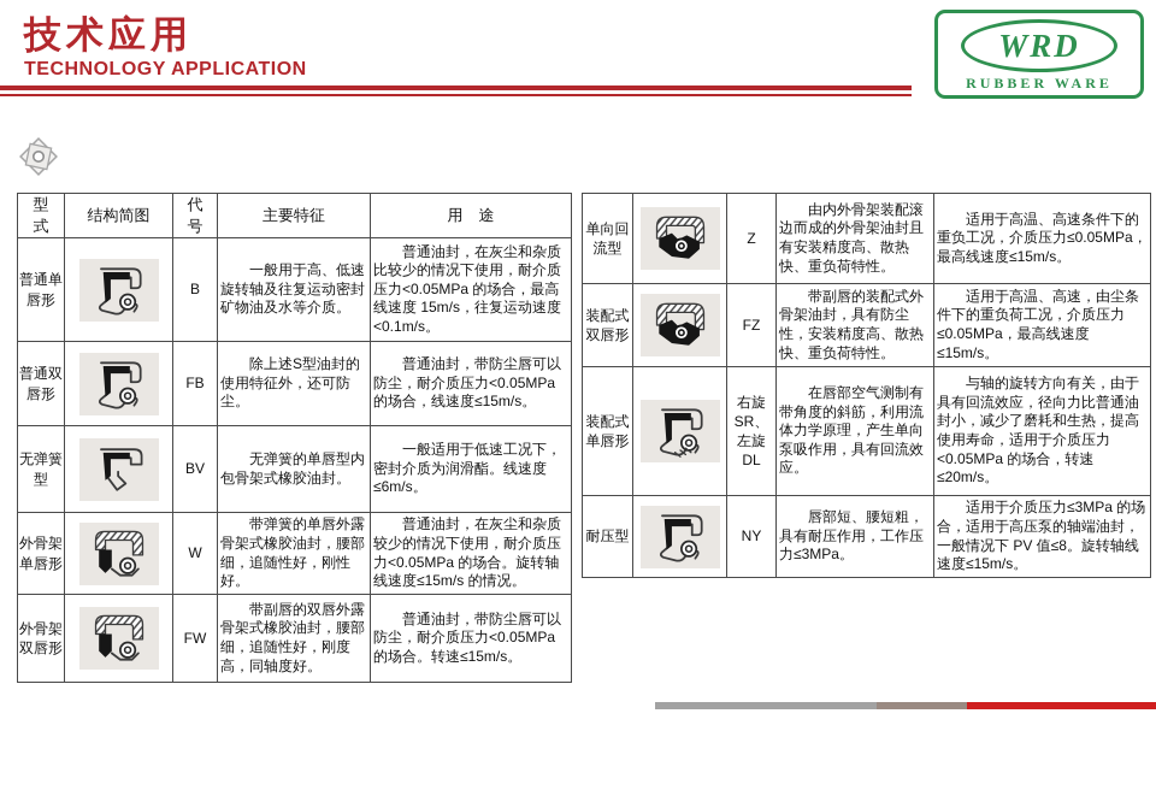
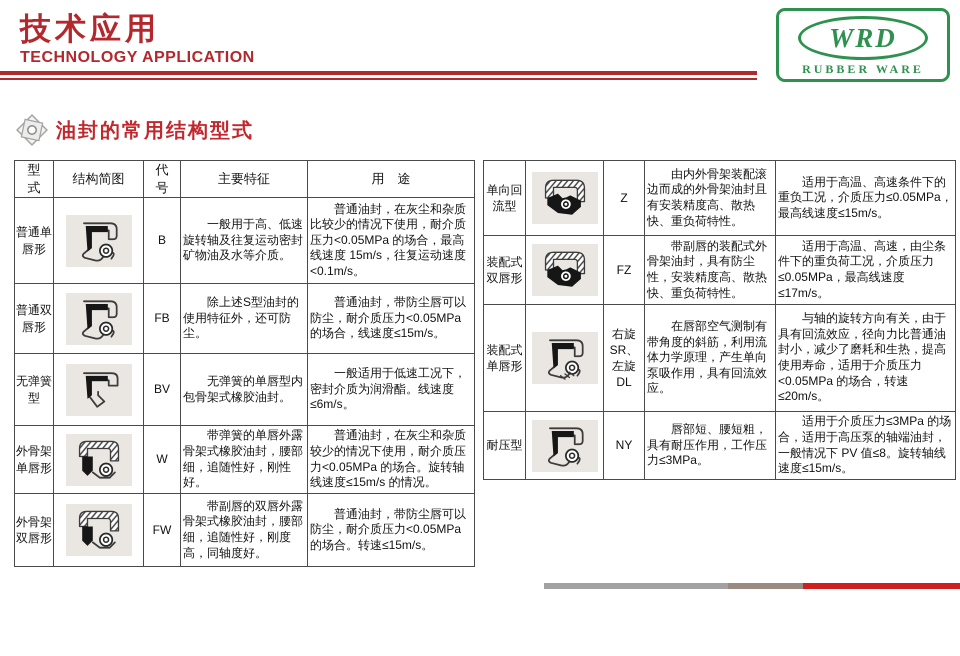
  技术应用
  TECHNOLOGY APPLICATION
  WRD
  RUBBER WARE
+ 油封的常用结构型式
  型 式	结构简图	代 号	主要特征	用 途
  普通单唇形		B	一般用于高、低速旋转轴及往复运动密封矿物油及水等介质。	普通油封，在灰尘和杂质比较少的情况下使用，耐介质压力<0.05MPa 的场合，最高线速度 15m/s，往复运动速度<0.1m/s。
  普通双唇形		FB	除上述S型油封的使用特征外，还可防尘。	普通油封，带防尘唇可以防尘，耐介质压力<0.05MPa 的场合，线速度≤15m/s。
  无弹簧型		BV	无弹簧的单唇型内包骨架式橡胶油封。	一般适用于低速工况下，密封介质为润滑酯。线速度≤6m/s。
  外骨架单唇形		W	带弹簧的单唇外露骨架式橡胶油封，腰部细，追随性好，刚性好。	普通油封，在灰尘和杂质较少的情况下使用，耐介质压力<0.05MPa 的场合。旋转轴线速度≤15m/s 的情况。
  外骨架双唇形		FW	带副唇的双唇外露骨架式橡胶油封，腰部细，追随性好，刚度高，同轴度好。	普通油封，带防尘唇可以防尘，耐介质压力<0.05MPa 的场合。转速≤15m/s。
  单向回流型		Z	由内外骨架装配滚边而成的外骨架油封且有安装精度高、散热快、重负荷特性。	适用于高温、高速条件下的重负工况，介质压力≤0.05MPa，最高线速度≤15m/s。
- 装配式双唇形		FZ	带副唇的装配式外骨架油封，具有防尘性，安装精度高、散热快、重负荷特性。	适用于高温、高速，由尘条件下的重负荷工况，介质压力≤0.05MPa，最高线速度≤15m/s。
+ 装配式双唇形		FZ	带副唇的装配式外骨架油封，具有防尘性，安装精度高、散热快、重负荷特性。	适用于高温、高速，由尘条件下的重负荷工况，介质压力≤0.05MPa，最高线速度≤17m/s。
  装配式单唇形		右旋 SR、 左旋 DL	在唇部空气测制有带角度的斜筋，利用流体力学原理，产生单向泵吸作用，具有回流效应。	与轴的旋转方向有关，由于具有回流效应，径向力比普通油封小，减少了磨耗和生热，提高使用寿命，适用于介质压力<0.05MPa 的场合，转速≤20m/s。
  耐压型		NY	唇部短、腰短粗，具有耐压作用，工作压力≤3MPa。	适用于介质压力≤3MPa 的场合，适用于高压泵的轴端油封，一般情况下 PV 值≤8。旋转轴线速度≤15m/s。
